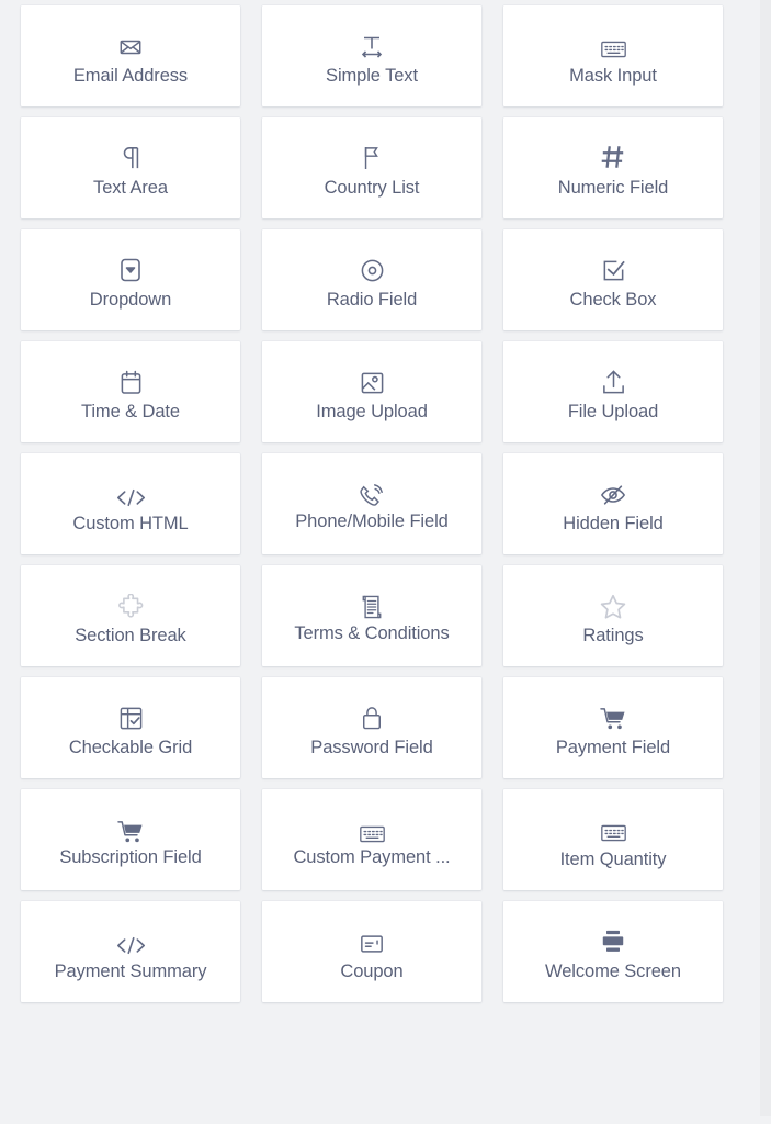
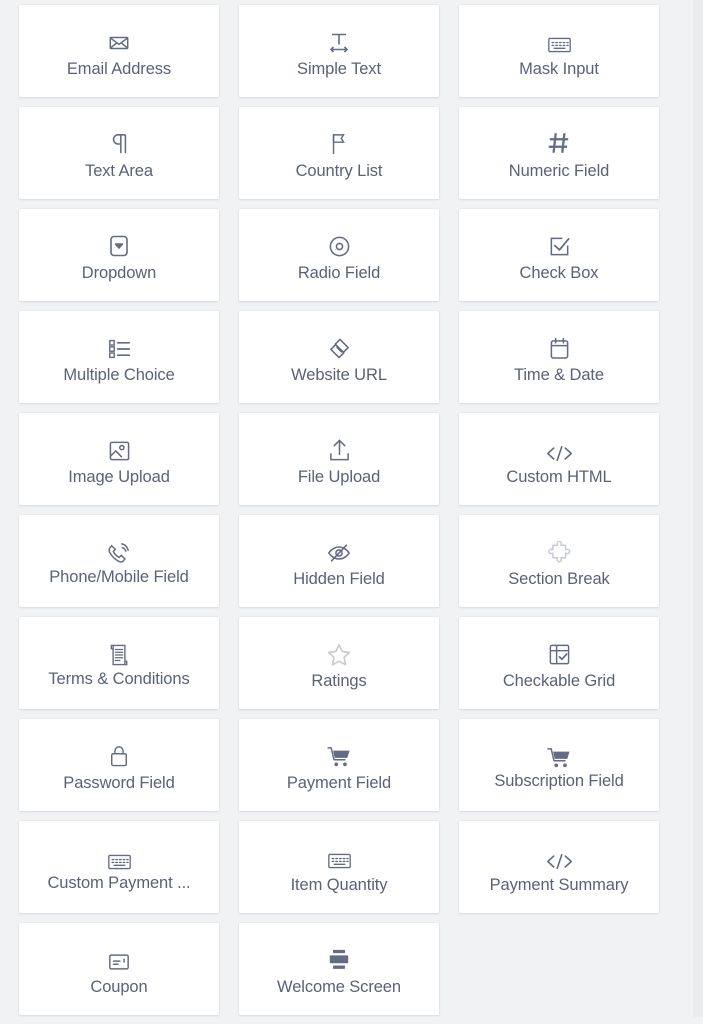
  Email Address
  Simple Text
  Mask Input
  Text Area
  Country List
  Numeric Field
  Dropdown
  Radio Field
  Check Box
+ Multiple Choice
+ Website URL
  Time & Date
  Image Upload
  File Upload
  Custom HTML
  Phone/Mobile Field
  Hidden Field
  Section Break
  Terms & Conditions
  Ratings
  Checkable Grid
  Password Field
  Payment Field
  Subscription Field
  Custom Payment ...
  Item Quantity
  Payment Summary
  Coupon
  Welcome Screen
